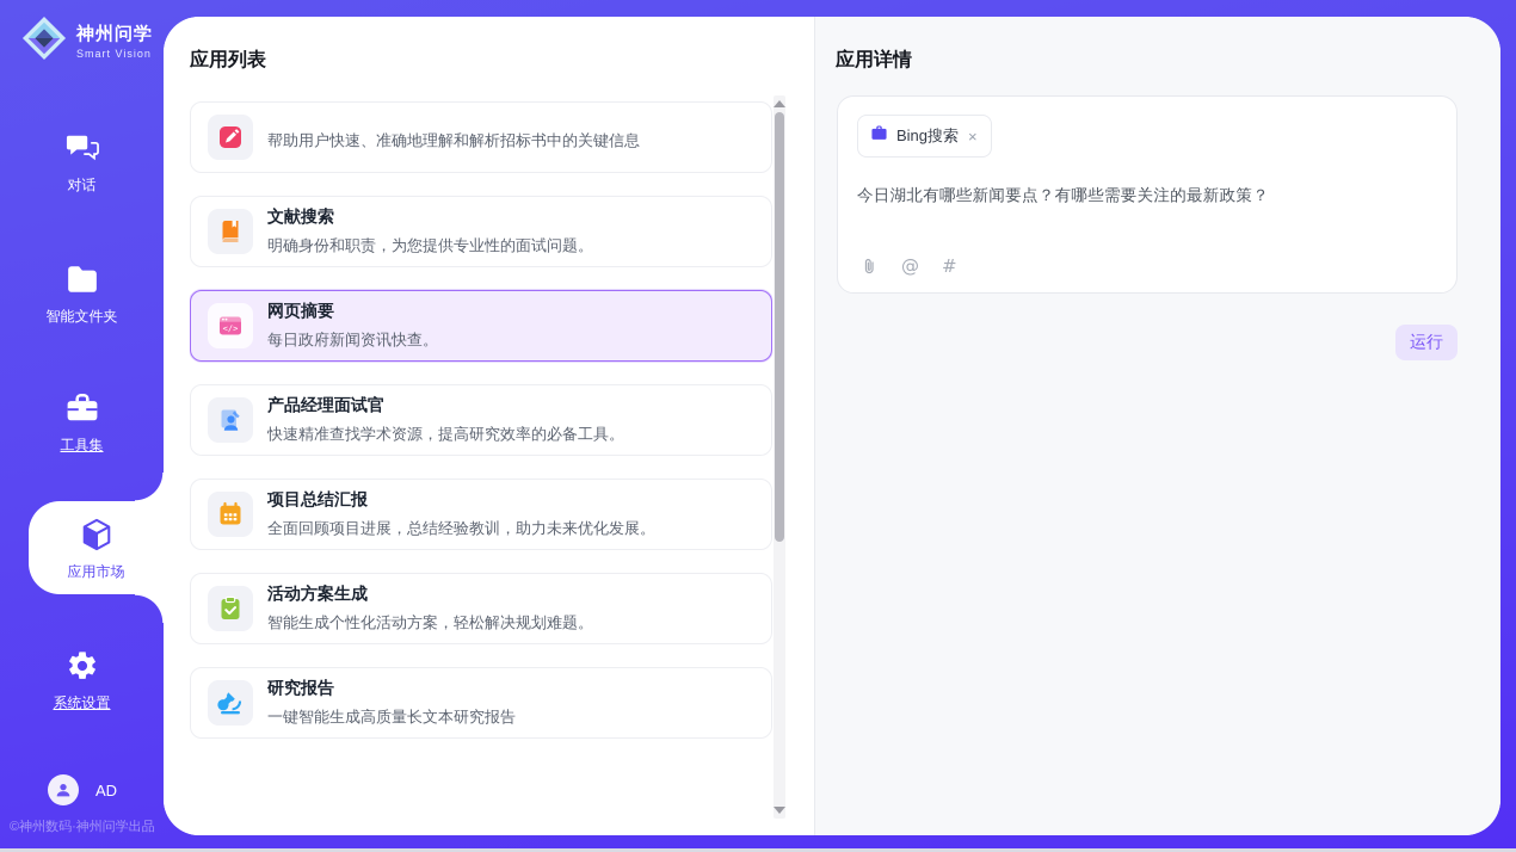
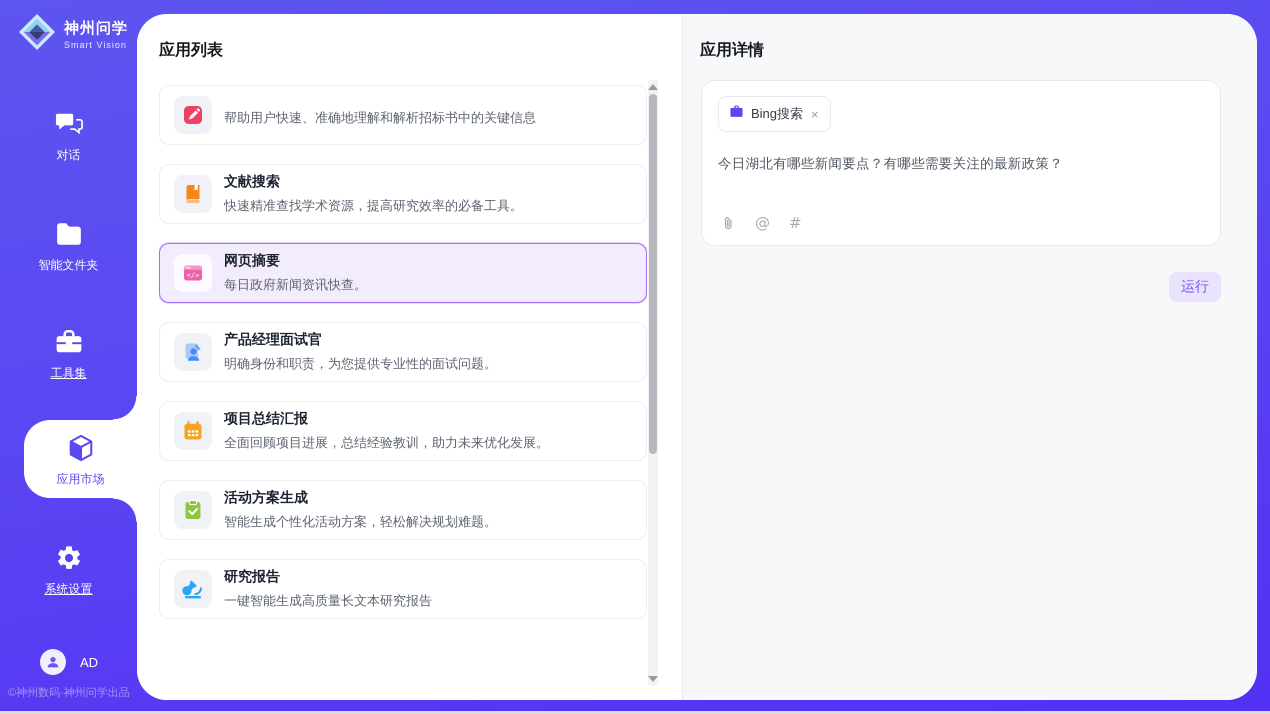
  神州问学
  Smart Vision
  对话
  智能文件夹
  工具集
  应用市场
  系统设置
  AD
  ©神州数码·神州问学出品
  应用列表
  帮助用户快速、准确地理解和解析招标书中的关键信息
  文献搜索
- 明确身份和职责，为您提供专业性的面试问题。
+ 快速精准查找学术资源，提高研究效率的必备工具。
  </>
  网页摘要
  每日政府新闻资讯快查。
  产品经理面试官
- 快速精准查找学术资源，提高研究效率的必备工具。
+ 明确身份和职责，为您提供专业性的面试问题。
  项目总结汇报
  全面回顾项目进展，总结经验教训，助力未来优化发展。
  活动方案生成
  智能生成个性化活动方案，轻松解决规划难题。
  研究报告
  一键智能生成高质量长文本研究报告
  应用详情
  Bing搜索
  ×
  今日湖北有哪些新闻要点？有哪些需要关注的最新政策？
  @
  #
  运行
